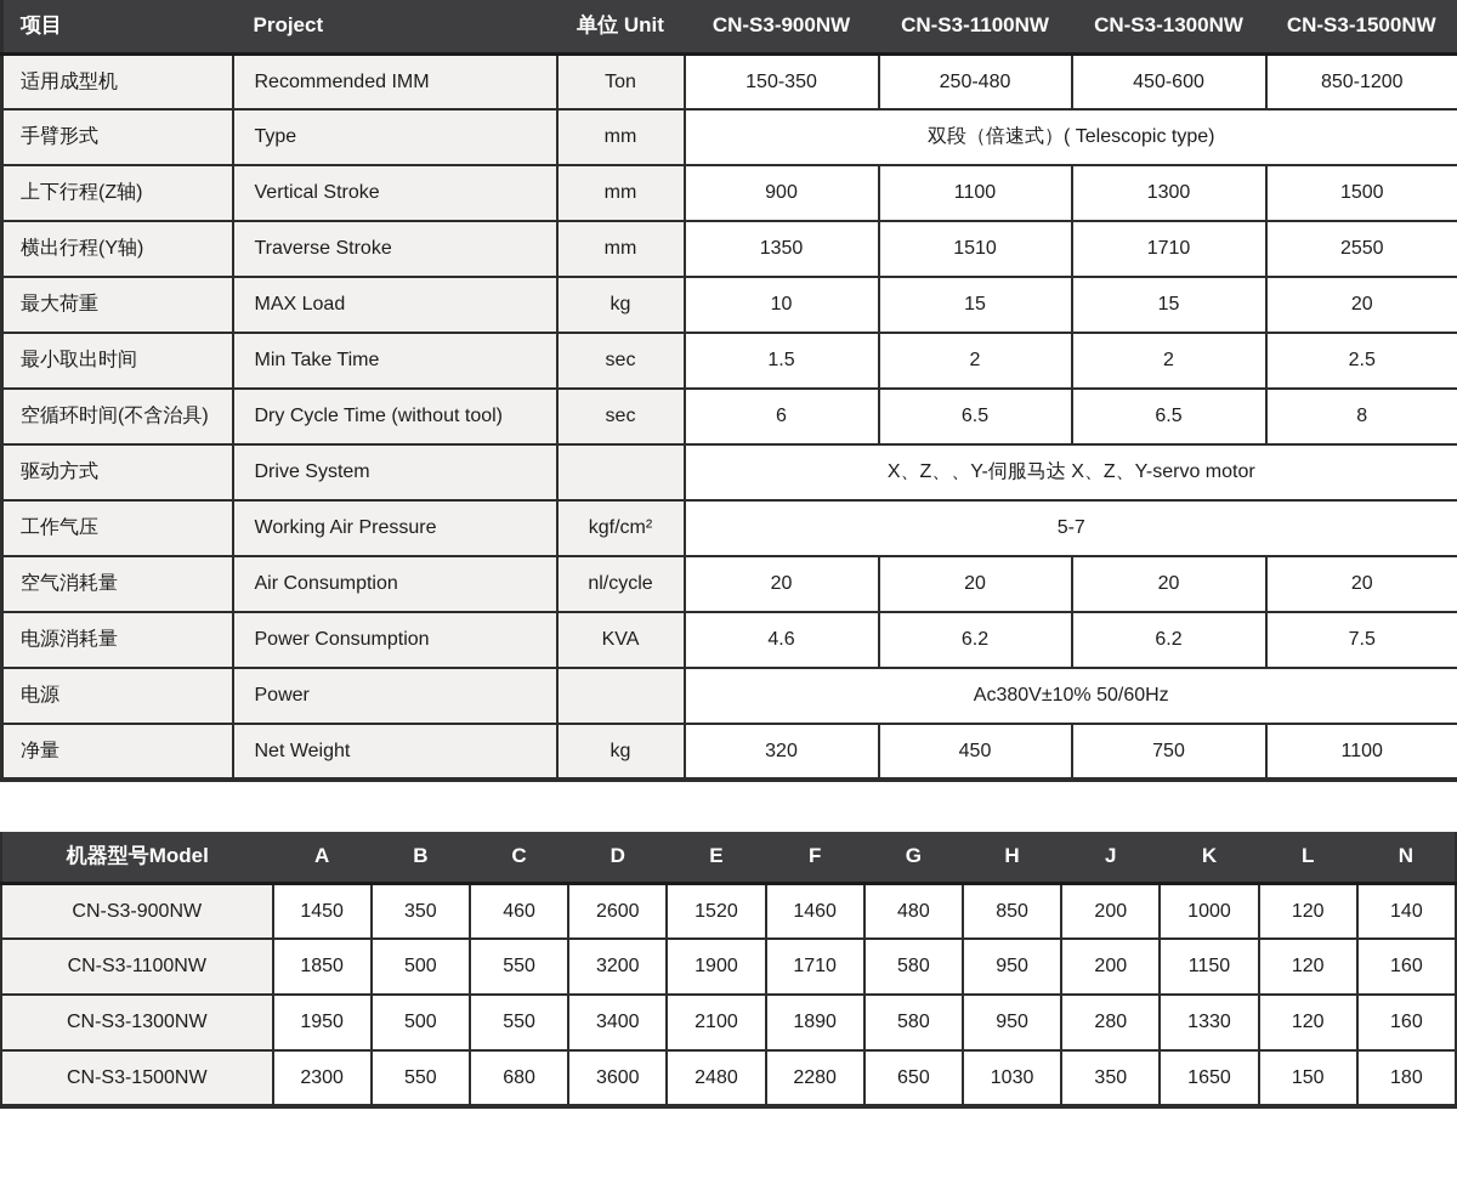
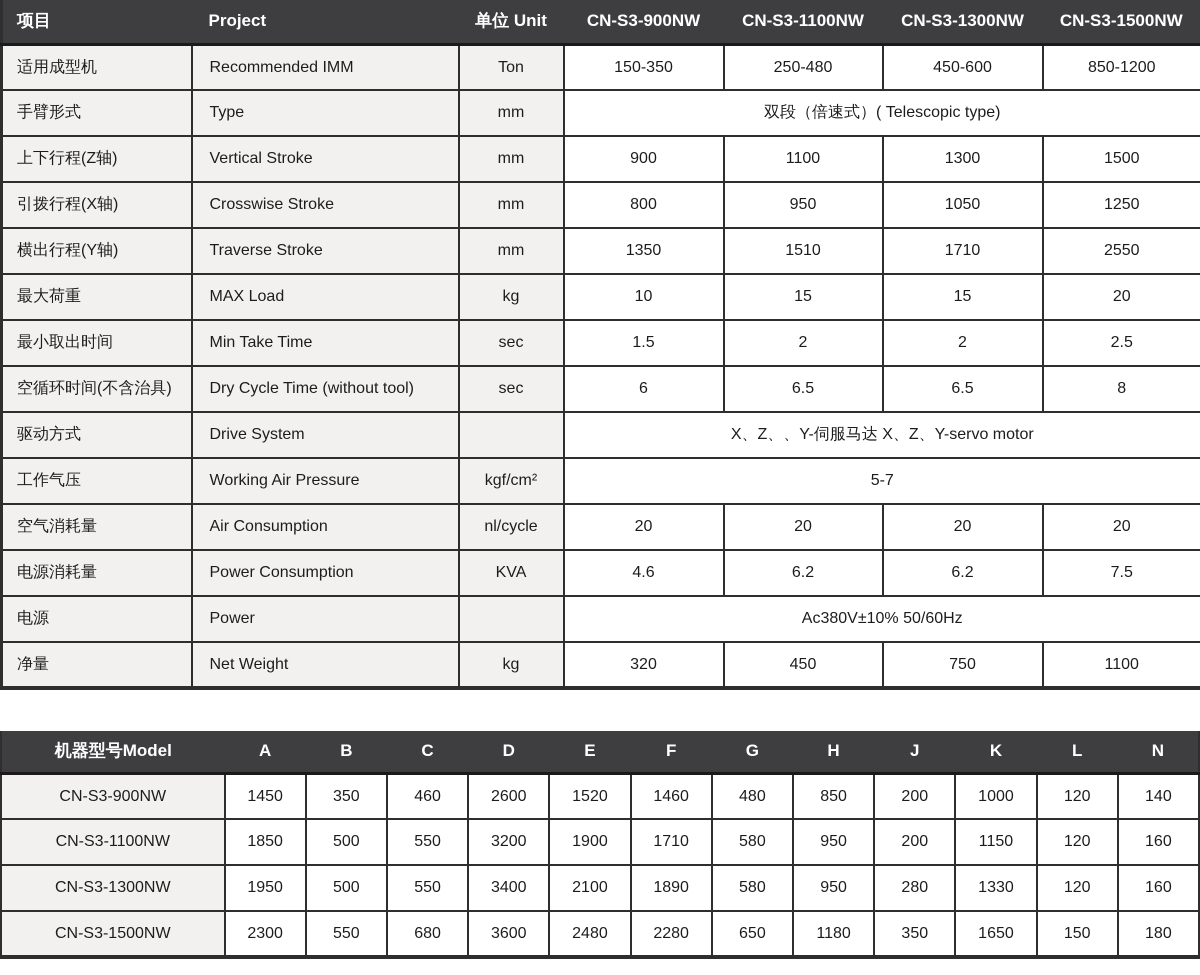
  项目	Project	单位 Unit	CN-S3-900NW	CN-S3-1100NW	CN-S3-1300NW	CN-S3-1500NW
  适用成型机	Recommended IMM	Ton	150-350	250-480	450-600	850-1200
  手臂形式	Type	mm	双段（倍速式）( Telescopic type)
  上下行程(Z轴)	Vertical Stroke	mm	900	1100	1300	1500
+ 引拨行程(X轴)	Crosswise Stroke	mm	800	950	1050	1250
  横出行程(Y轴)	Traverse Stroke	mm	1350	1510	1710	2550
  最大荷重	MAX Load	kg	10	15	15	20
  最小取出时间	Min Take Time	sec	1.5	2	2	2.5
  空循环时间(不含治具)	Dry Cycle Time (without tool)	sec	6	6.5	6.5	8
  驱动方式	Drive System		X、Z、、Y-伺服马达 X、Z、Y-servo motor
  工作气压	Working Air Pressure	kgf/cm²	5-7
  空气消耗量	Air Consumption	nl/cycle	20	20	20	20
  电源消耗量	Power Consumption	KVA	4.6	6.2	6.2	7.5
  电源	Power		Ac380V±10% 50/60Hz
  净量	Net Weight	kg	320	450	750	1100
  机器型号Model	A	B	C	D	E	F	G	H	J	K	L	N
  CN-S3-900NW	1450	350	460	2600	1520	1460	480	850	200	1000	120	140
  CN-S3-1100NW	1850	500	550	3200	1900	1710	580	950	200	1150	120	160
  CN-S3-1300NW	1950	500	550	3400	2100	1890	580	950	280	1330	120	160
- CN-S3-1500NW	2300	550	680	3600	2480	2280	650	1030	350	1650	150	180
+ CN-S3-1500NW	2300	550	680	3600	2480	2280	650	1180	350	1650	150	180
